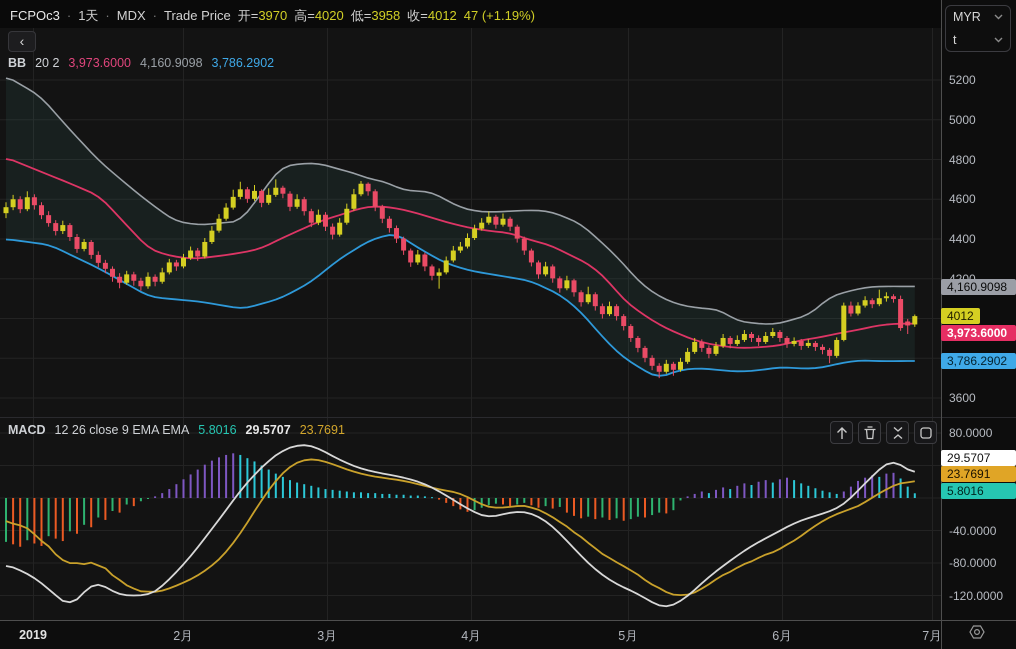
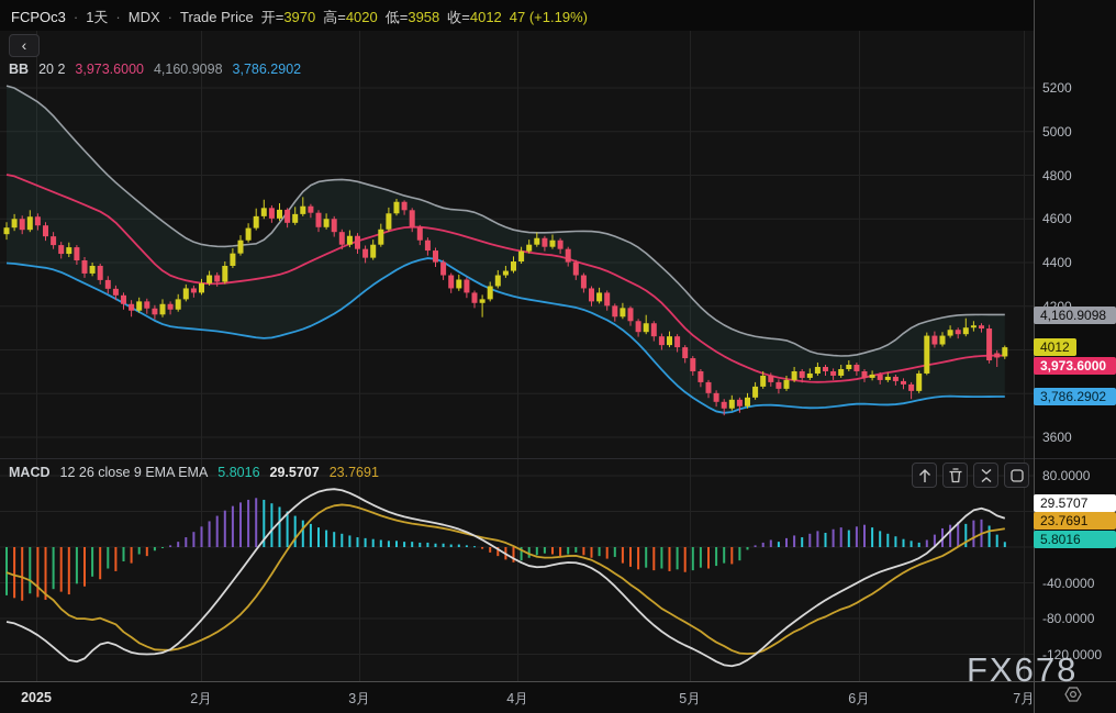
  FCPOc3
  ·
  1天
  ·
  MDX
  ·
  Trade Price
  开=3970
  高=4020
  低=3958
  收=4012
  47 (+1.19%)
  ‹
  BB
  20 2
  3,973.6000
  4,160.9098
  3,786.2902
  MACD
  12 26 close 9 EMA EMA
  5.8016
  29.5707
  23.7691
- MYR
- t
  5200
  5000
  4800
  4600
  4400
  3600
  4,160.9098
  4012
  3,973.6000
  3,786.2902
  80.0000
  -40.0000
  -80.0000
  -120.0000
  29.5707
  23.7691
  5.8016
- 2019
+ 2025
  2月
  3月
  4月
  5月
  6月
  7月
+ FX678
